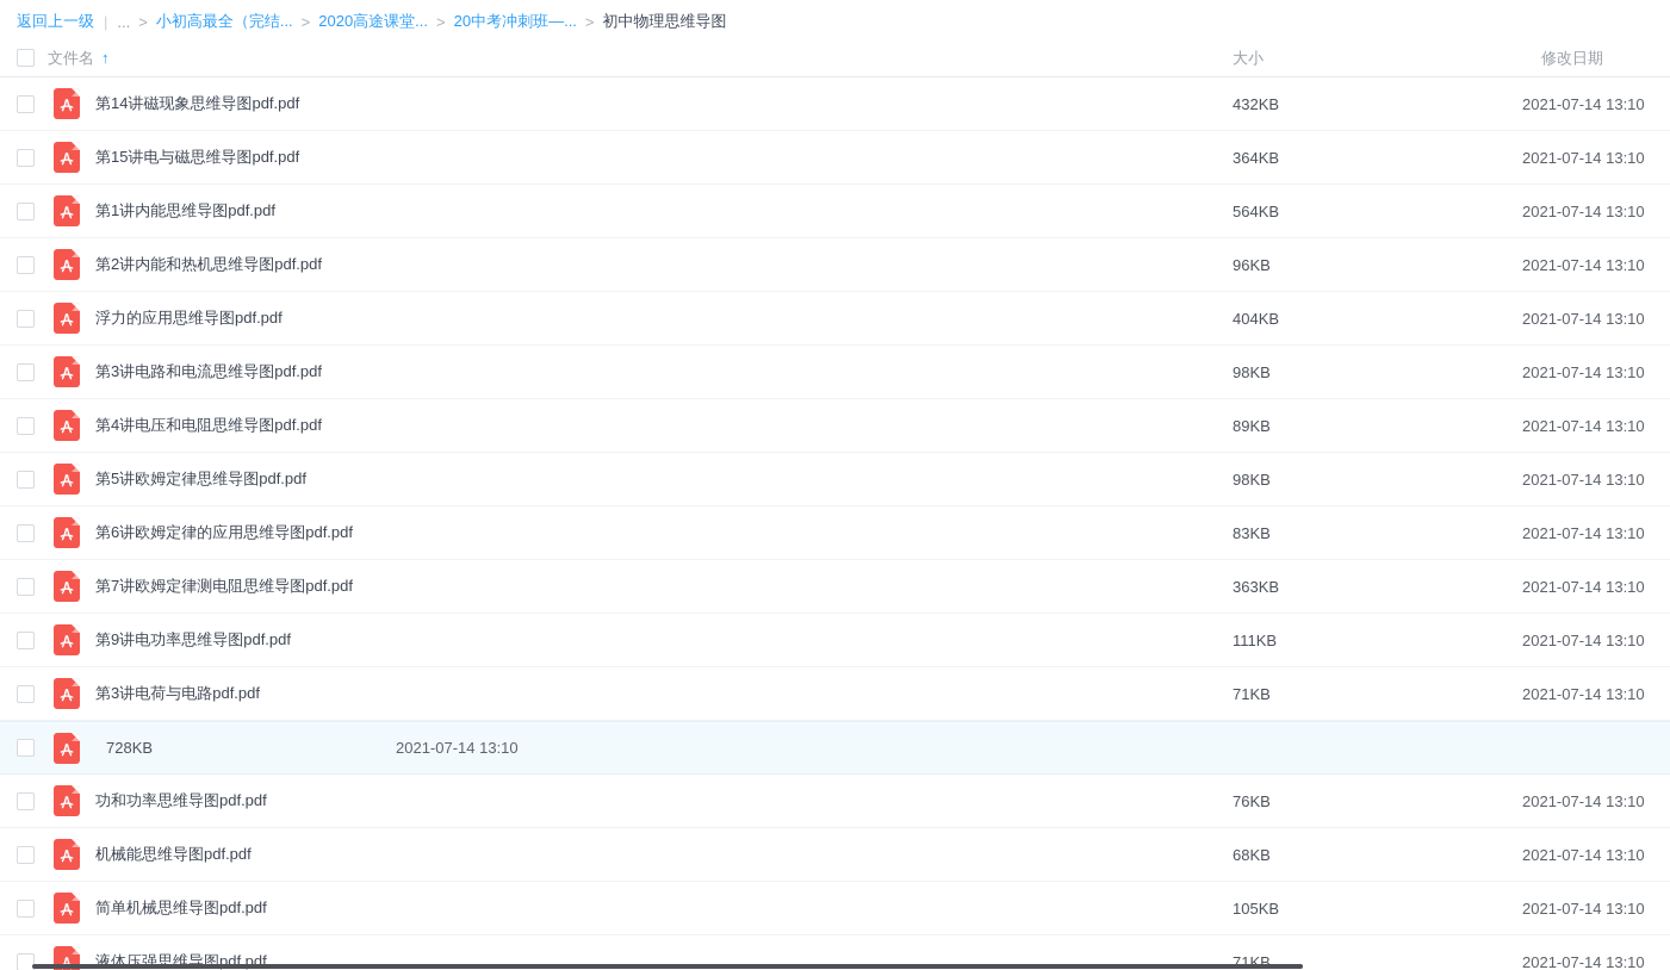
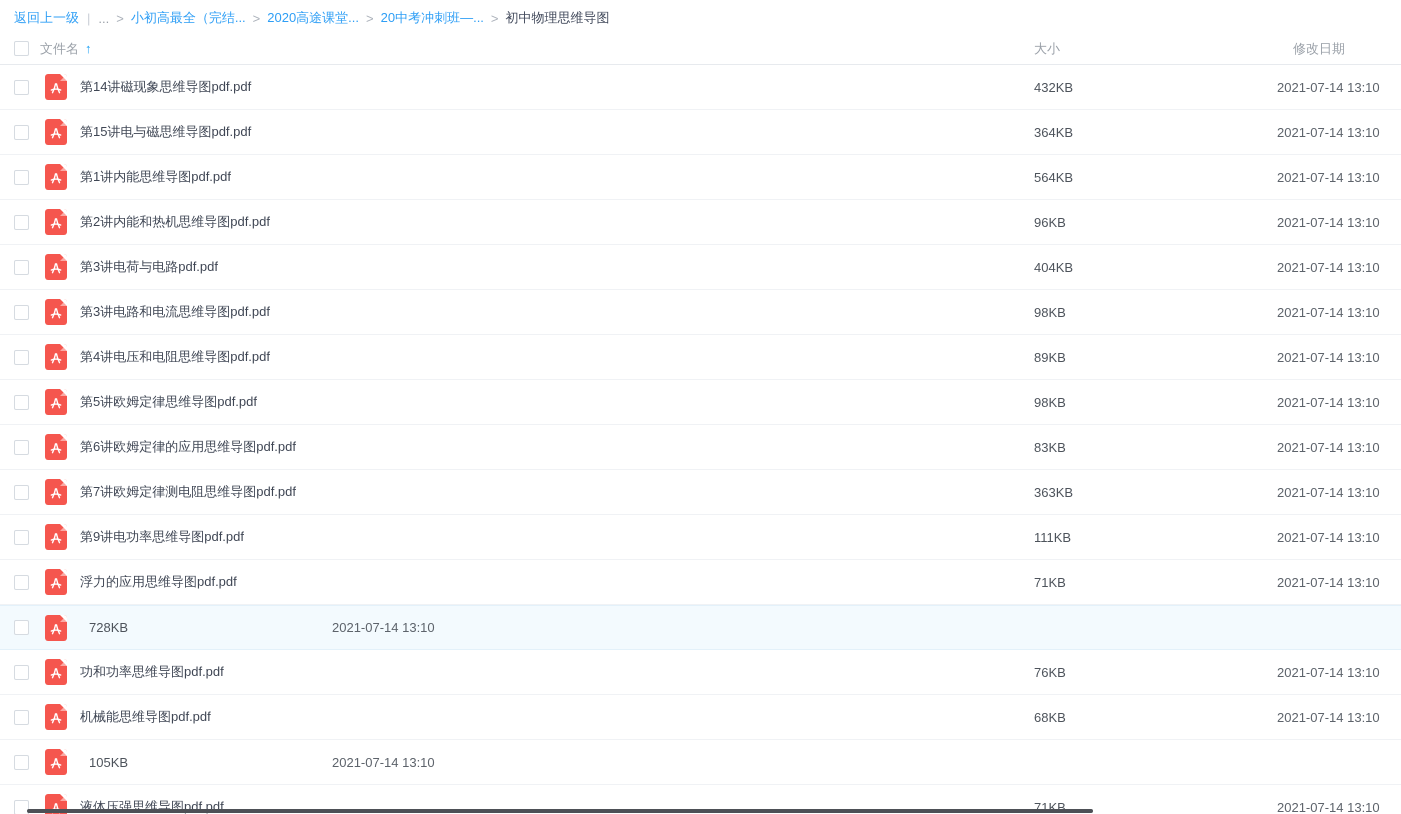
  返回上一级
  |
  ...
  >
  小初高最全（完结...
  >
  2020高途课堂...
  >
  20中考冲刺班—...
  >
  初中物理思维导图
  文件名
  ↑
  大小
  修改日期
  第14讲磁现象思维导图pdf.pdf
  432KB
  2021-07-14 13:10
  第15讲电与磁思维导图pdf.pdf
  364KB
  2021-07-14 13:10
  第1讲内能思维导图pdf.pdf
  564KB
  2021-07-14 13:10
  第2讲内能和热机思维导图pdf.pdf
  96KB
  2021-07-14 13:10
- 浮力的应用思维导图pdf.pdf
+ 第3讲电荷与电路pdf.pdf
  404KB
  2021-07-14 13:10
  第3讲电路和电流思维导图pdf.pdf
  98KB
  2021-07-14 13:10
  第4讲电压和电阻思维导图pdf.pdf
  89KB
  2021-07-14 13:10
  第5讲欧姆定律思维导图pdf.pdf
  98KB
  2021-07-14 13:10
  第6讲欧姆定律的应用思维导图pdf.pdf
  83KB
  2021-07-14 13:10
  第7讲欧姆定律测电阻思维导图pdf.pdf
  363KB
  2021-07-14 13:10
  第9讲电功率思维导图pdf.pdf
  111KB
  2021-07-14 13:10
- 第3讲电荷与电路pdf.pdf
+ 浮力的应用思维导图pdf.pdf
  71KB
  2021-07-14 13:10
  728KB
  2021-07-14 13:10
  功和功率思维导图pdf.pdf
  76KB
  2021-07-14 13:10
  机械能思维导图pdf.pdf
  68KB
  2021-07-14 13:10
- 简单机械思维导图pdf.pdf
  105KB
  2021-07-14 13:10
  液体压强思维导图pdf.pdf
  71KB
  2021-07-14 13:10
